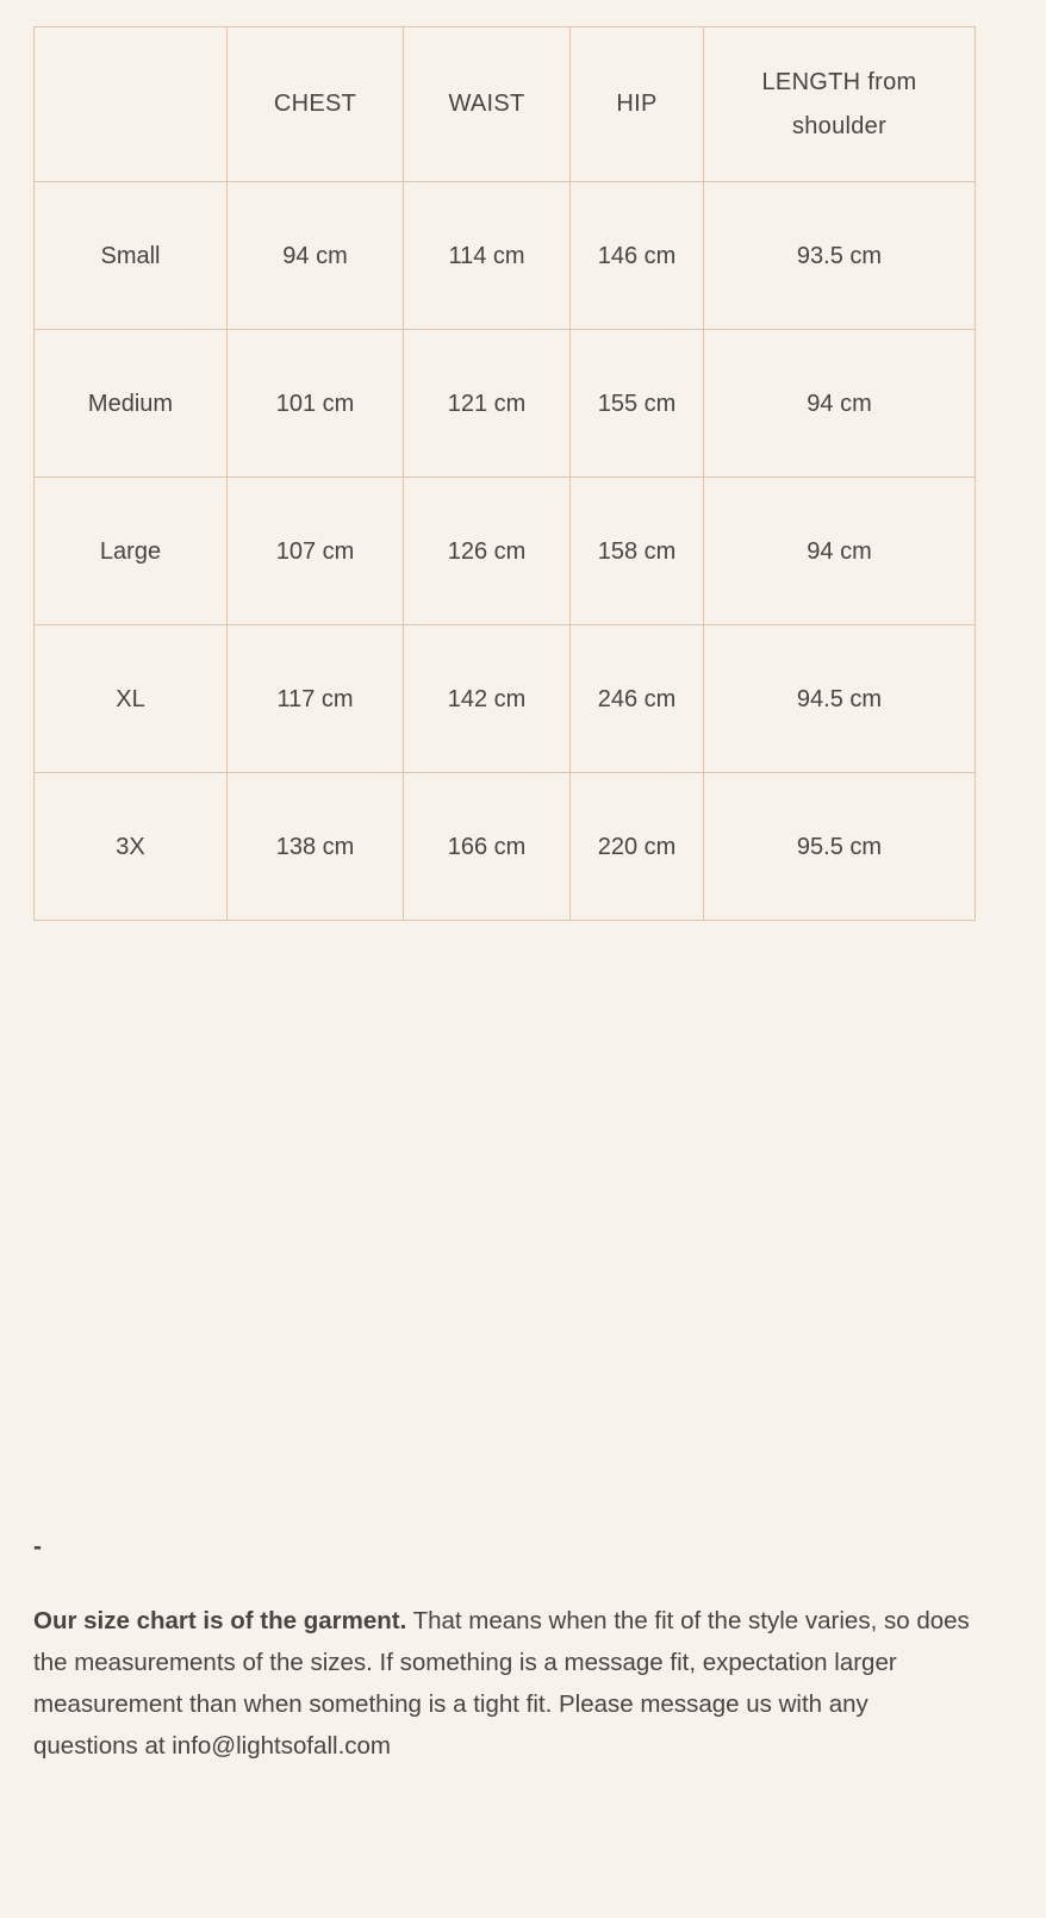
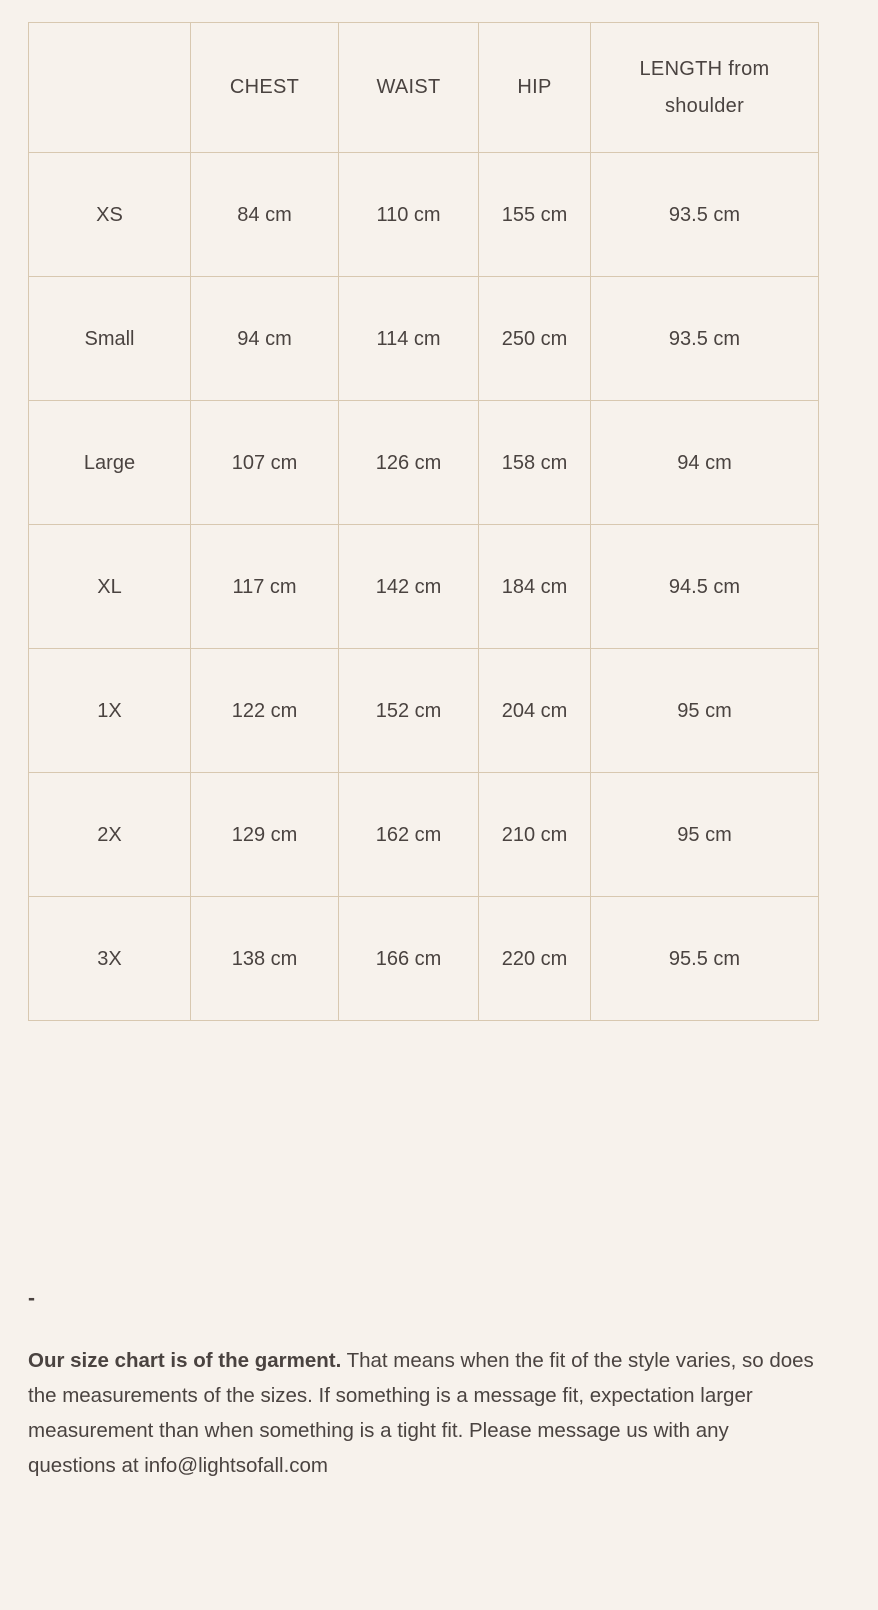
  	CHEST	WAIST	HIP	LENGTH from shoulder
+ XS	84 cm	110 cm	155 cm	93.5 cm
- Small	94 cm	114 cm	146 cm	93.5 cm
+ Small	94 cm	114 cm	250 cm	93.5 cm
- Medium	101 cm	121 cm	155 cm	94 cm
  Large	107 cm	126 cm	158 cm	94 cm
- XL	117 cm	142 cm	246 cm	94.5 cm
+ XL	117 cm	142 cm	184 cm	94.5 cm
+ 1X	122 cm	152 cm	204 cm	95 cm
+ 2X	129 cm	162 cm	210 cm	95 cm
  3X	138 cm	166 cm	220 cm	95.5 cm
  -
  Our size chart is of the garment. That means when the fit of the style varies, so does the measurements of the sizes. If something is a message fit, expectation larger measurement than when something is a tight fit. Please message us with any questions at info@lightsofall.com
